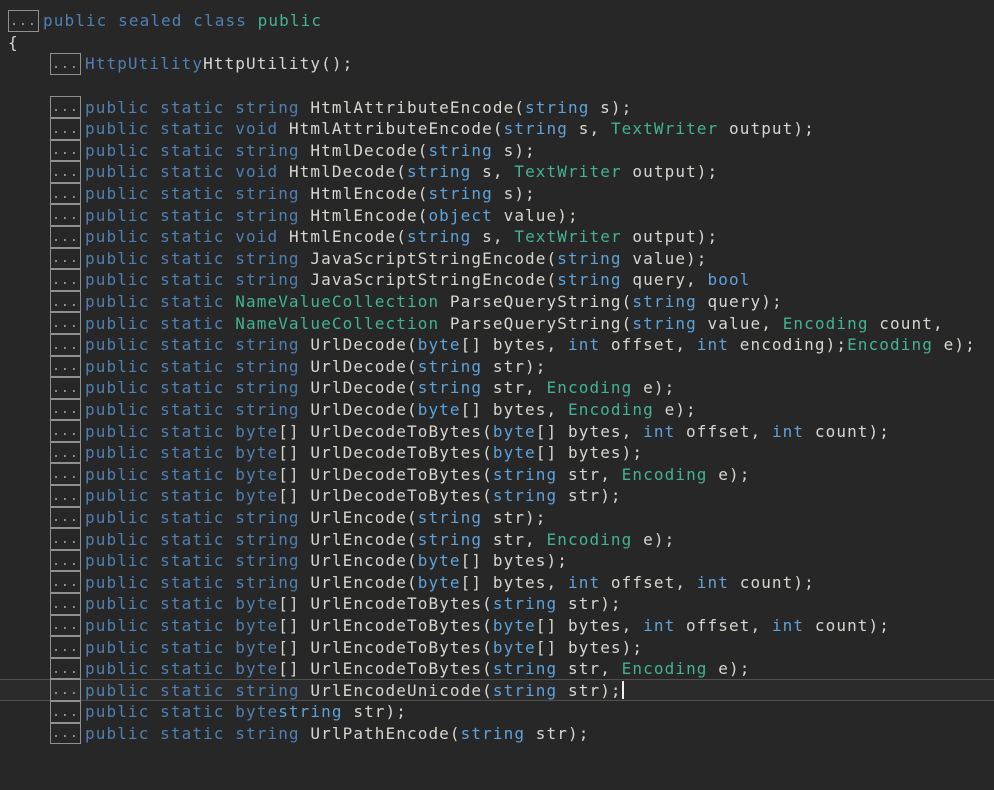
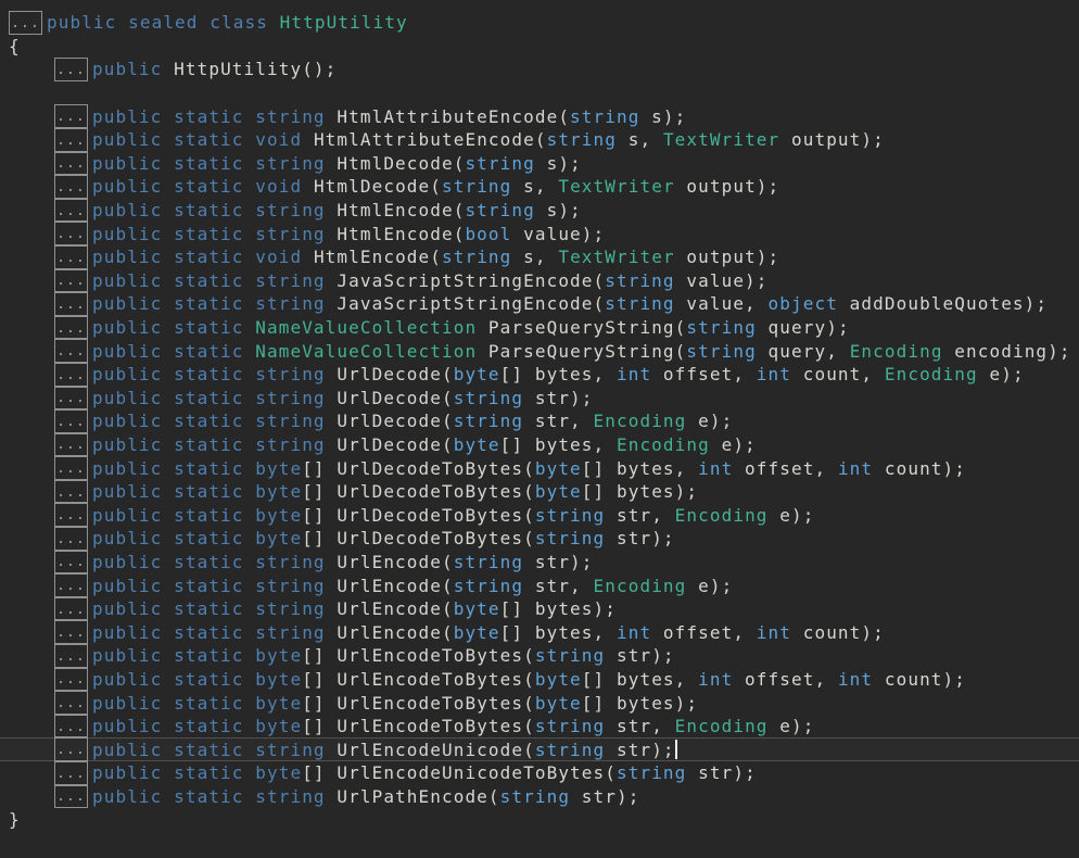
  ...
  public sealed class
- public
+ HttpUtility
  {
  ...
- HttpUtility
+ public
  HttpUtility();
  ...
  public static string
  HtmlAttributeEncode(
  string
  s);
  ...
  public static void
  HtmlAttributeEncode(
  string
  s,
  TextWriter
  output);
  ...
  public static string
  HtmlDecode(
  string
  s);
  ...
  public static void
  HtmlDecode(
  string
  s,
  TextWriter
  output);
  ...
  public static string
  HtmlEncode(
  string
  s);
  ...
  public static string
  HtmlEncode(
- object
+ bool
  value);
  ...
  public static void
  HtmlEncode(
  string
  s,
  TextWriter
  output);
  ...
  public static string
  JavaScriptStringEncode(
  string
  value);
  ...
  public static string
  JavaScriptStringEncode(
  string
- query,
+ value,
- bool
+ object
+ addDoubleQuotes);
  ...
  public static
  NameValueCollection
  ParseQueryString(
  string
  query);
  ...
  public static
  NameValueCollection
  ParseQueryString(
  string
- value,
+ query,
  Encoding
- count,
+ encoding);
  ...
  public static string
  UrlDecode(
  byte
  [] bytes,
  int
  offset,
  int
- encoding);
+ count,
  Encoding
  e);
  ...
  public static string
  UrlDecode(
  string
  str);
  ...
  public static string
  UrlDecode(
  string
  str,
  Encoding
  e);
  ...
  public static string
  UrlDecode(
  byte
  [] bytes,
  Encoding
  e);
  ...
  public static byte
  [] UrlDecodeToBytes(
  byte
  [] bytes,
  int
  offset,
  int
  count);
  ...
  public static byte
  [] UrlDecodeToBytes(
  byte
  [] bytes);
  ...
  public static byte
  [] UrlDecodeToBytes(
  string
  str,
  Encoding
  e);
  ...
  public static byte
  [] UrlDecodeToBytes(
  string
  str);
  ...
  public static string
  UrlEncode(
  string
  str);
  ...
  public static string
  UrlEncode(
  string
  str,
  Encoding
  e);
  ...
  public static string
  UrlEncode(
  byte
  [] bytes);
  ...
  public static string
  UrlEncode(
  byte
  [] bytes,
  int
  offset,
  int
  count);
  ...
  public static byte
  [] UrlEncodeToBytes(
  string
  str);
  ...
  public static byte
  [] UrlEncodeToBytes(
  byte
  [] bytes,
  int
  offset,
  int
  count);
  ...
  public static byte
  [] UrlEncodeToBytes(
  byte
  [] bytes);
  ...
  public static byte
  [] UrlEncodeToBytes(
  string
  str,
  Encoding
  e);
  ...
  public static string
  UrlEncodeUnicode(
  string
  str);
  ...
  public static byte
+ [] UrlEncodeUnicodeToBytes(
  string
  str);
  ...
  public static string
  UrlPathEncode(
  string
  str);
+ }
